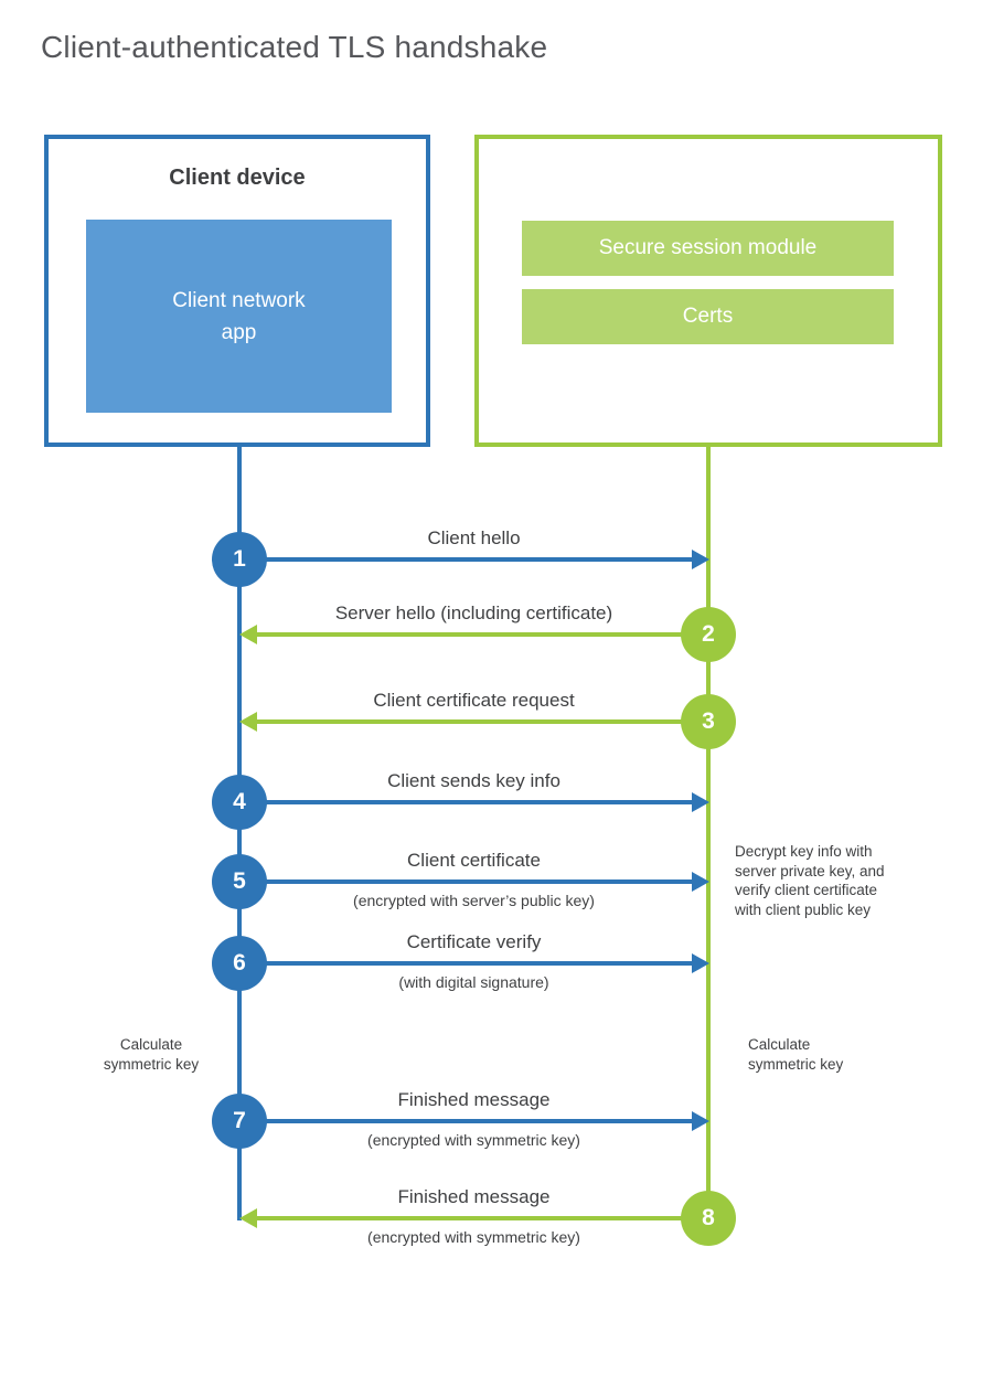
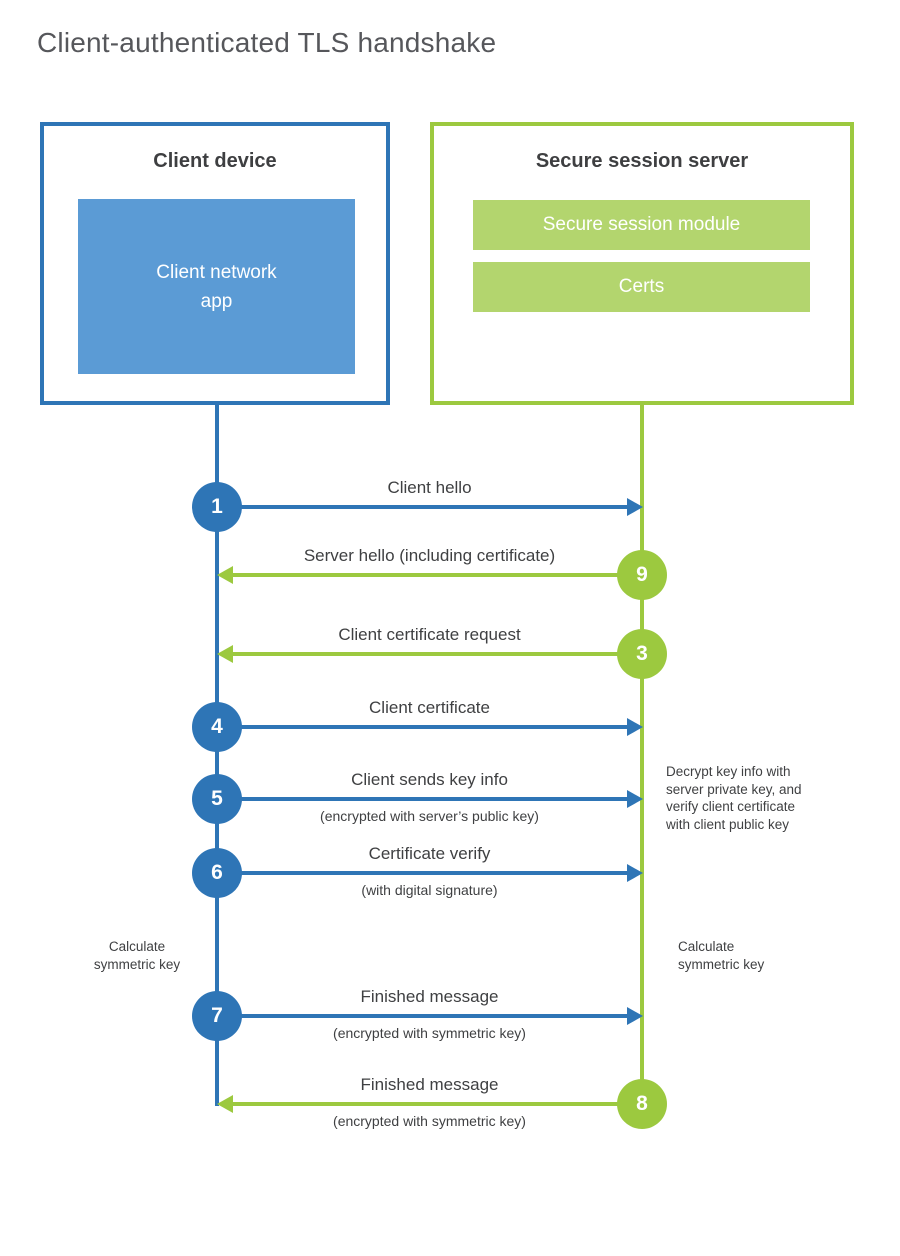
  Client-authenticated TLS handshake
  Client device
  Client network
  app
+ Secure session server
  Secure session module
  Certs
  Client hello
  1
  Server hello (including certificate)
- 2
+ 9
  Client certificate request
  3
- Client sends key info
+ Client certificate
  4
- Client certificate
+ Client sends key info
  (encrypted with server’s public key)
  5
  Certificate verify
  (with digital signature)
  6
  Finished message
  (encrypted with symmetric key)
  7
  Finished message
  (encrypted with symmetric key)
  8
  Decrypt key info with
  server private key, and
  verify client certificate
  with client public key
  Calculate
  symmetric key
  Calculate
  symmetric key
